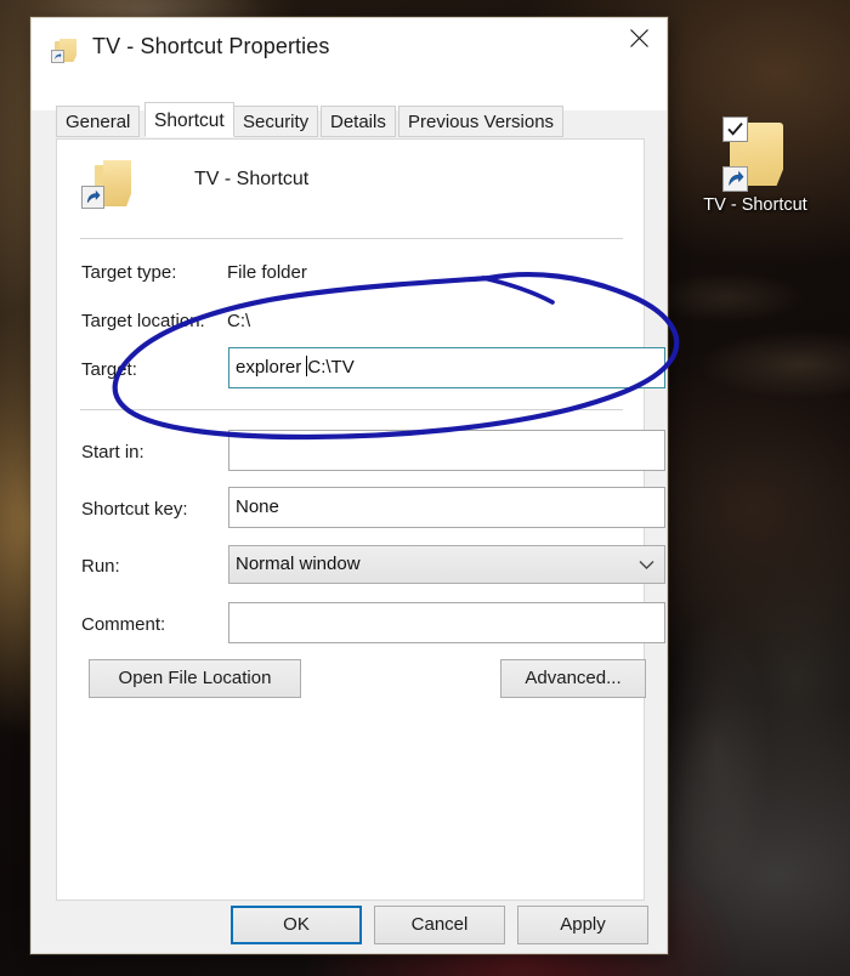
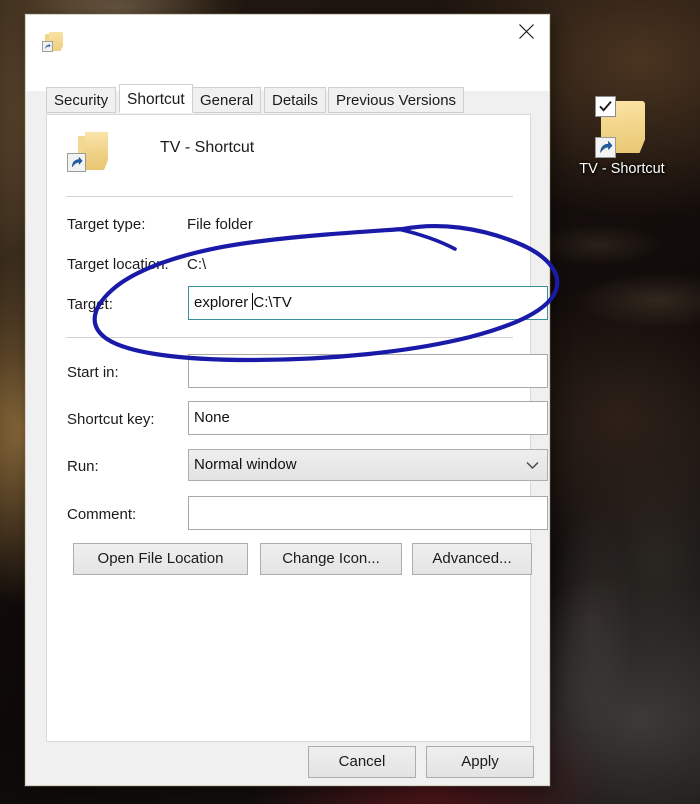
  TV - Shortcut
- TV - Shortcut Properties
- General
+ Security
  Shortcut
- Security
+ General
  Details
  Previous Versions
  TV - Shortcut
  Target type:
  File folder
  Target locati:
  C:\
  Targt:
  explorer C:\TV
  Start in:
  Shortcut key:
  None
  Run:
  Normal window
  Comment:
  Open File Location
+ Change Icon...
  Advanced...
- OK
  Cancel
  Apply
